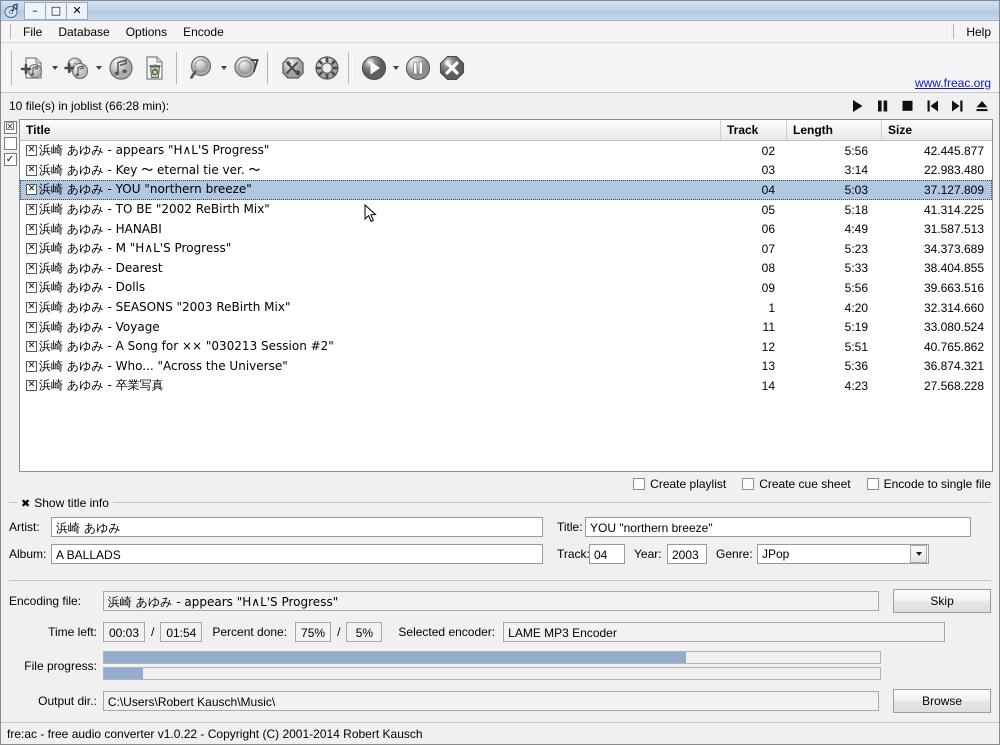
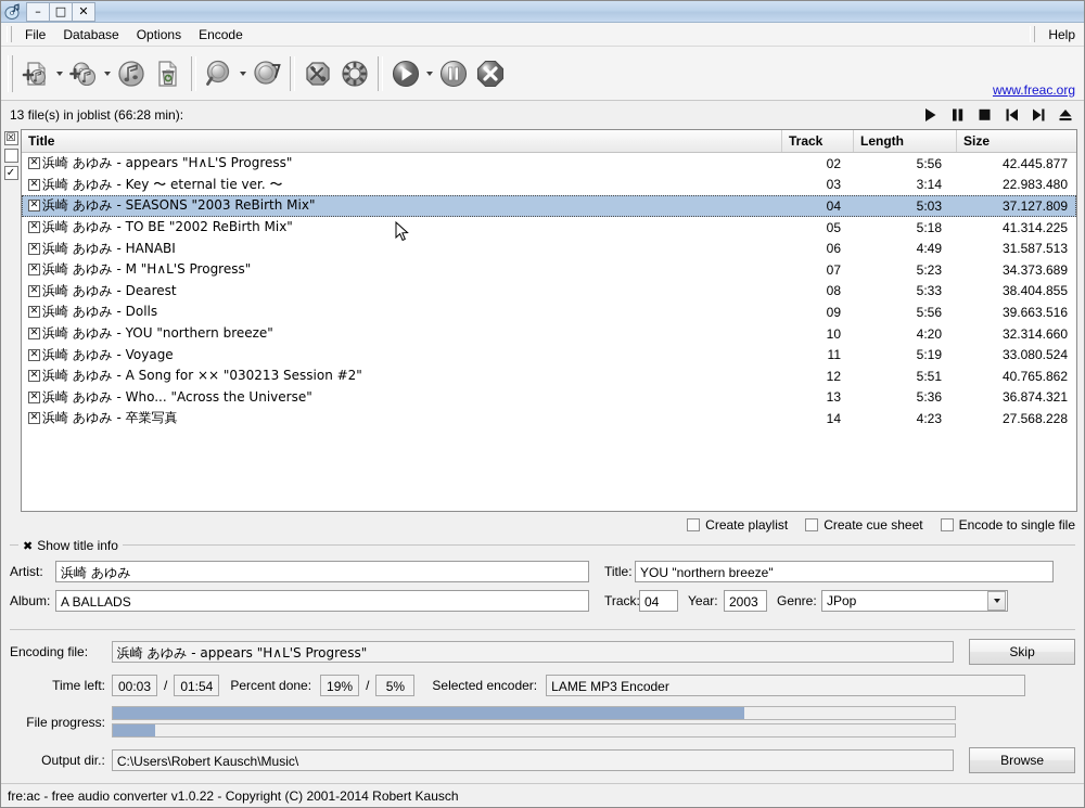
  –
  □
  ✕
  File
  Database
  Options
  Encode
  Help
  www.freac.org
- 10 file(s) in joblist (66:28 min):
+ 13 file(s) in joblist (66:28 min):
  ☒
  ✓
  Title
  Track
  Length
  Size
  ✕
  浜崎 あゆみ - appears "H∧L'S Progress"
  02
  5:56
  42.445.877
  ✕
  浜崎 あゆみ - Key 〜 eternal tie ver. 〜
  03
  3:14
  22.983.480
  ✕
- 浜崎 あゆみ - YOU "northern breeze"
+ 浜崎 あゆみ - SEASONS "2003 ReBirth Mix"
  04
  5:03
  37.127.809
  ✕
  浜崎 あゆみ - TO BE "2002 ReBirth Mix"
  05
  5:18
  41.314.225
  ✕
  浜崎 あゆみ - HANABI
  06
  4:49
  31.587.513
  ✕
  浜崎 あゆみ - M "H∧L'S Progress"
  07
  5:23
  34.373.689
  ✕
  浜崎 あゆみ - Dearest
  08
  5:33
  38.404.855
  ✕
  浜崎 あゆみ - Dolls
  09
  5:56
  39.663.516
  ✕
- 浜崎 あゆみ - SEASONS "2003 ReBirth Mix"
+ 浜崎 あゆみ - YOU "northern breeze"
- 1
+ 10
  4:20
  32.314.660
  ✕
  浜崎 あゆみ - Voyage
  11
  5:19
  33.080.524
  ✕
  浜崎 あゆみ - A Song for ×× "030213 Session #2"
  12
  5:51
  40.765.862
  ✕
  浜崎 あゆみ - Who... "Across the Universe"
  13
  5:36
  36.874.321
  ✕
  浜崎 あゆみ - 卒業写真
  14
  4:23
  27.568.228
  Create playlist
  Create cue sheet
  Encode to single file
  ✖
  Show title info
  Artist:
  浜崎 あゆみ
  Title:
  YOU "northern breeze"
  Album:
  A BALLADS
  Track
  04
  Year:
  2003
  Genre:
  JPop
  Encoding file:
  浜崎 あゆみ - appears "H∧L'S Progress"
  Skip
  Time left:
  00:03
  /
  01:54
  Percent done:
- 75%
+ 19%
  /
  5%
  Selected encoder:
  LAME MP3 Encoder
  File progress:
  Output dir.:
  C:\Users\Robert Kausch\Music\
  Browse
  fre:ac - free audio converter v1.0.22 - Copyright (C) 2001-2014 Robert Kausch
